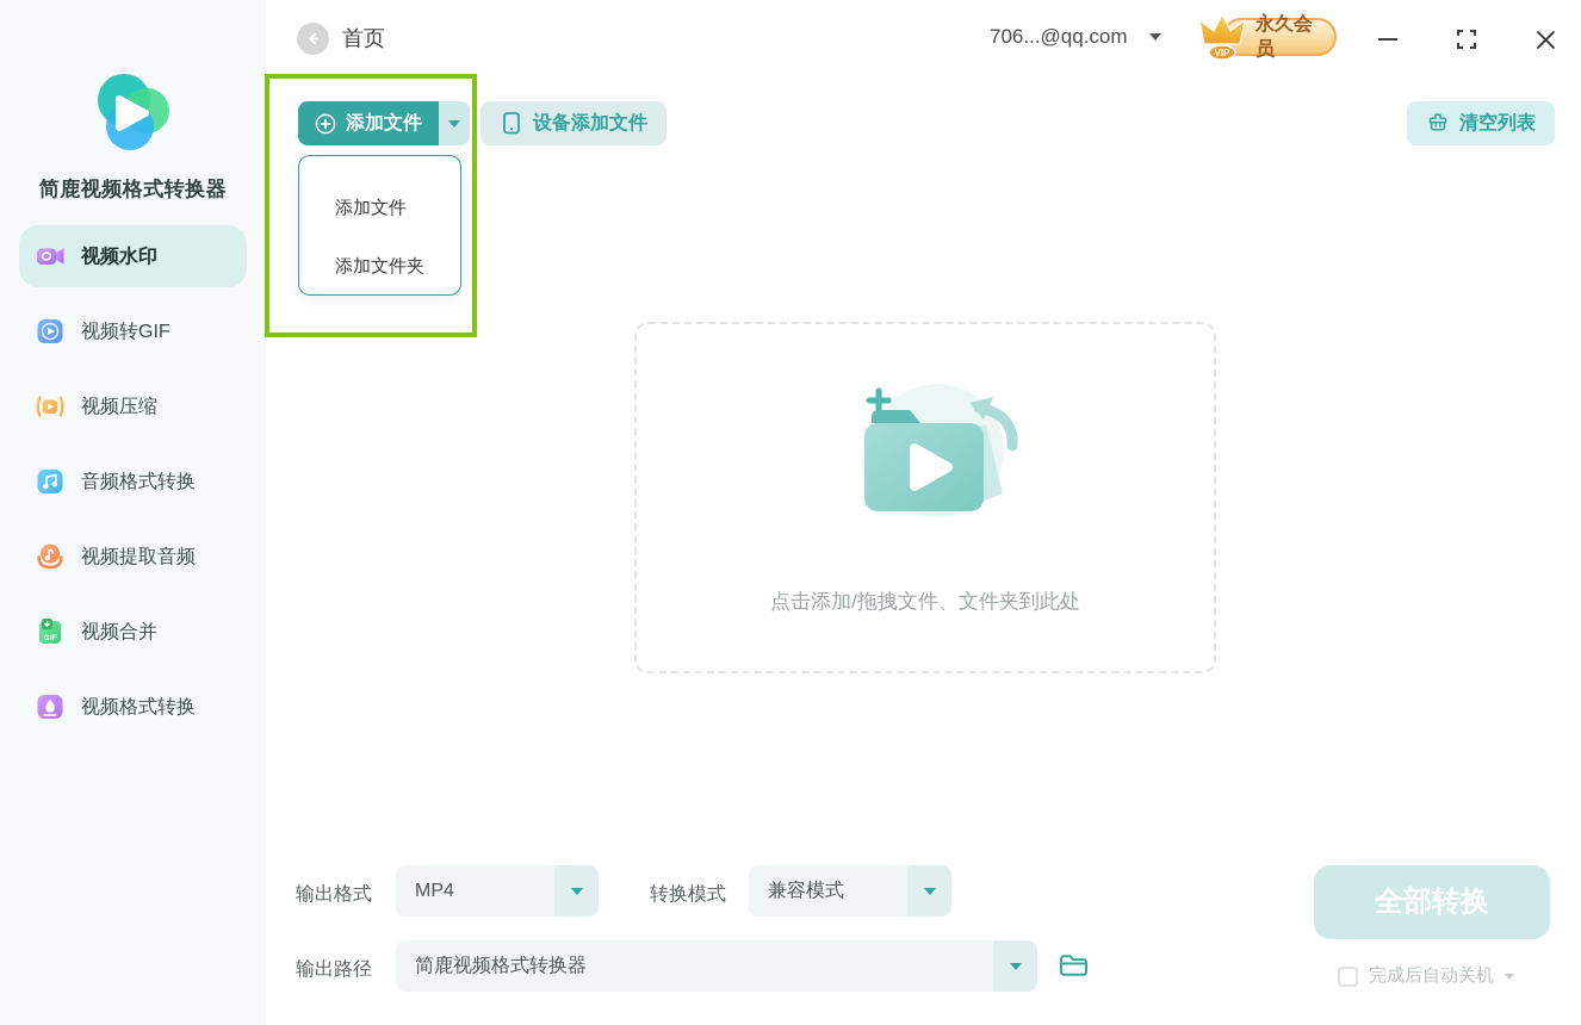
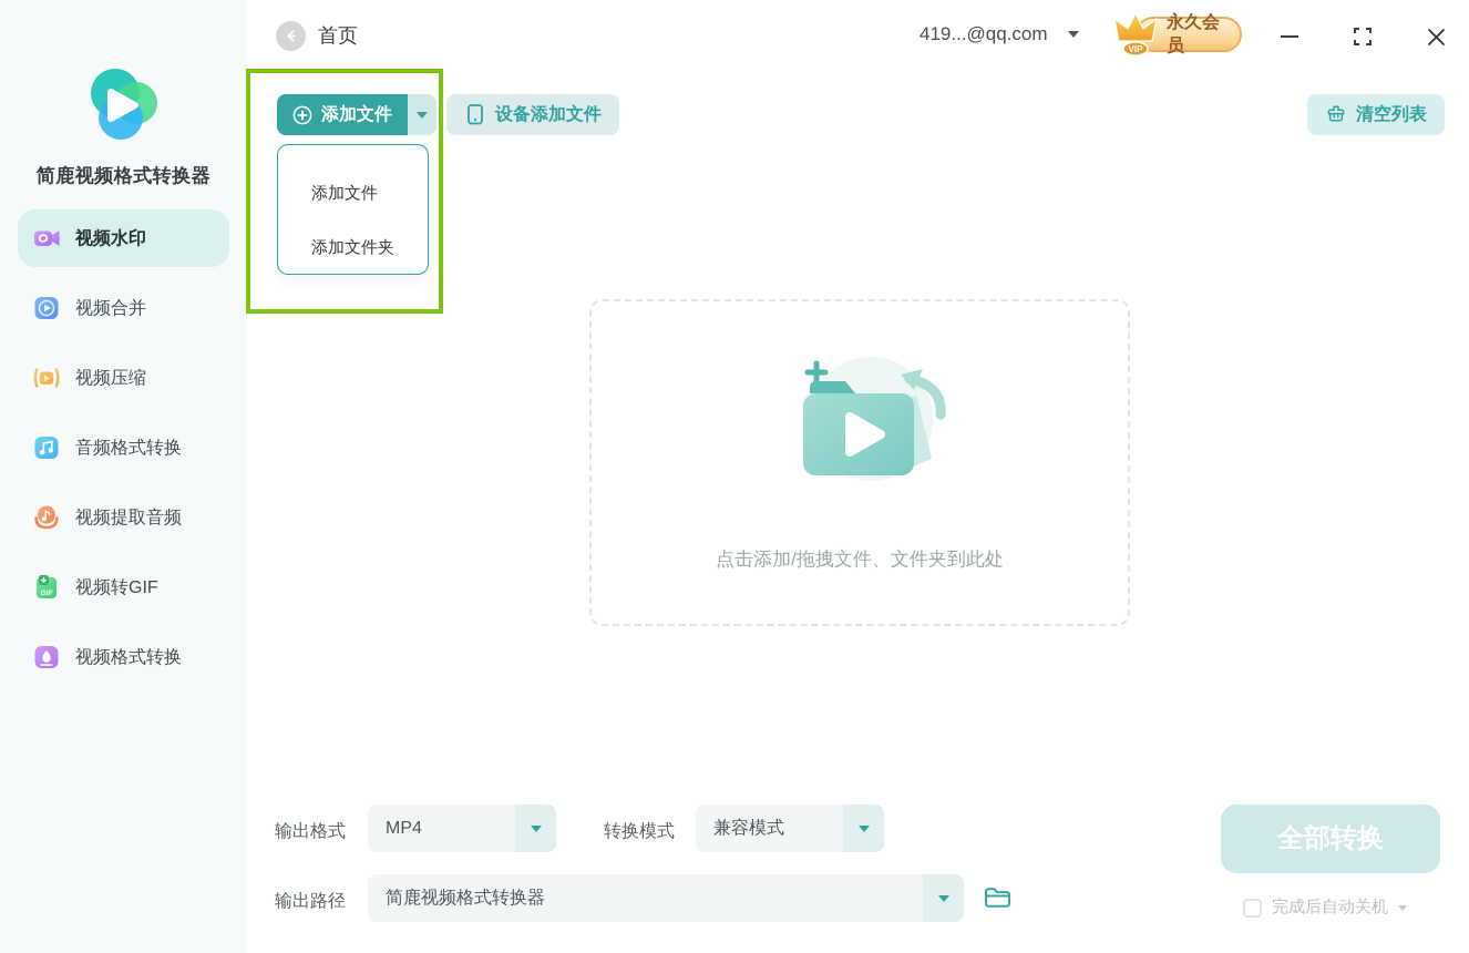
  简鹿视频格式转换器
  视频水印
- 视频转GIF
+ 视频合并
  视频压缩
  音频格式转换
  视频提取音频
- 视频合并
+ 视频转GIF
  视频格式转换
  首页
- 706...@qq.com
+ 419...@qq.com
  永久会员
  VIP
  添加文件
  设备添加文件
  清空列表
  添加文件
  添加文件夹
  点击添加/拖拽文件、文件夹到此处
  输出格式
  MP4
  转换模式
  兼容模式
  输出路径
  简鹿视频格式转换器
  全部转换
  完成后自动关机
